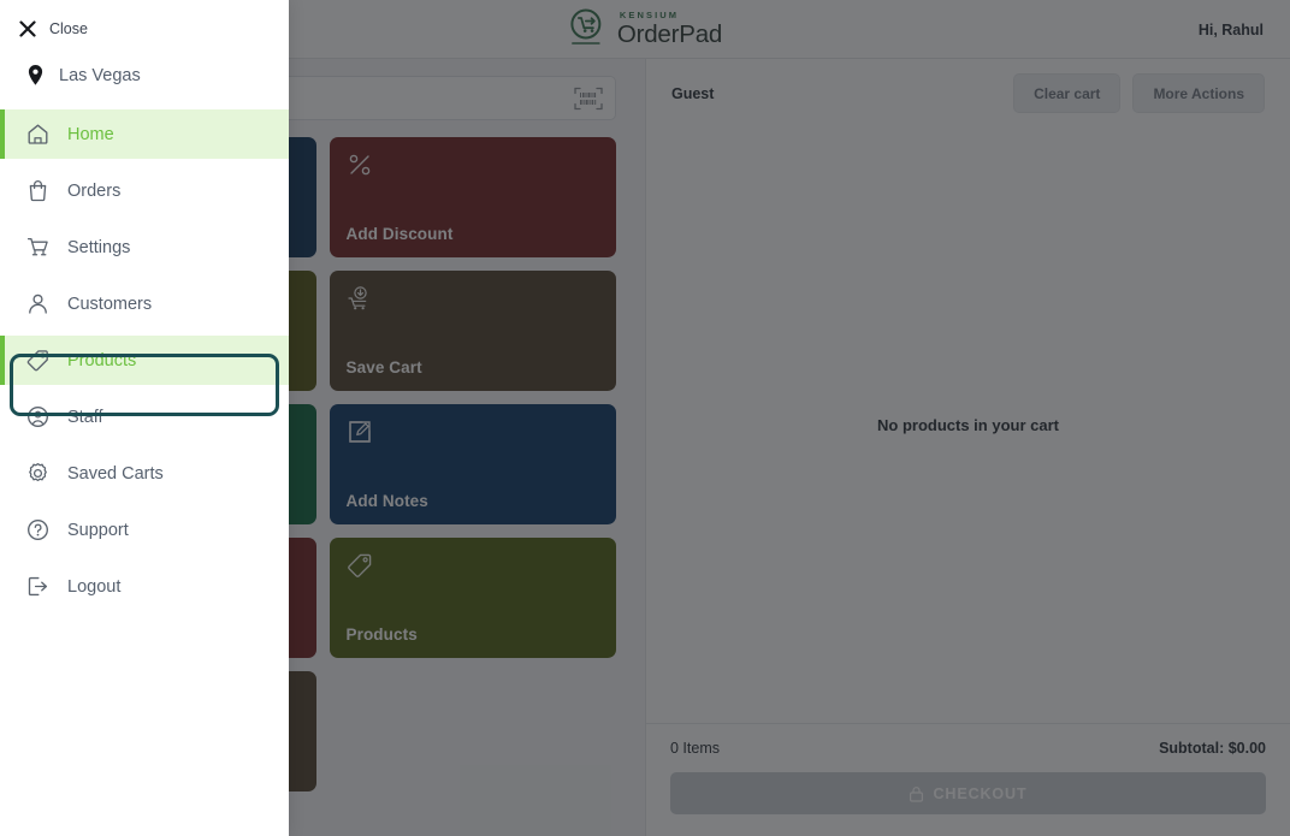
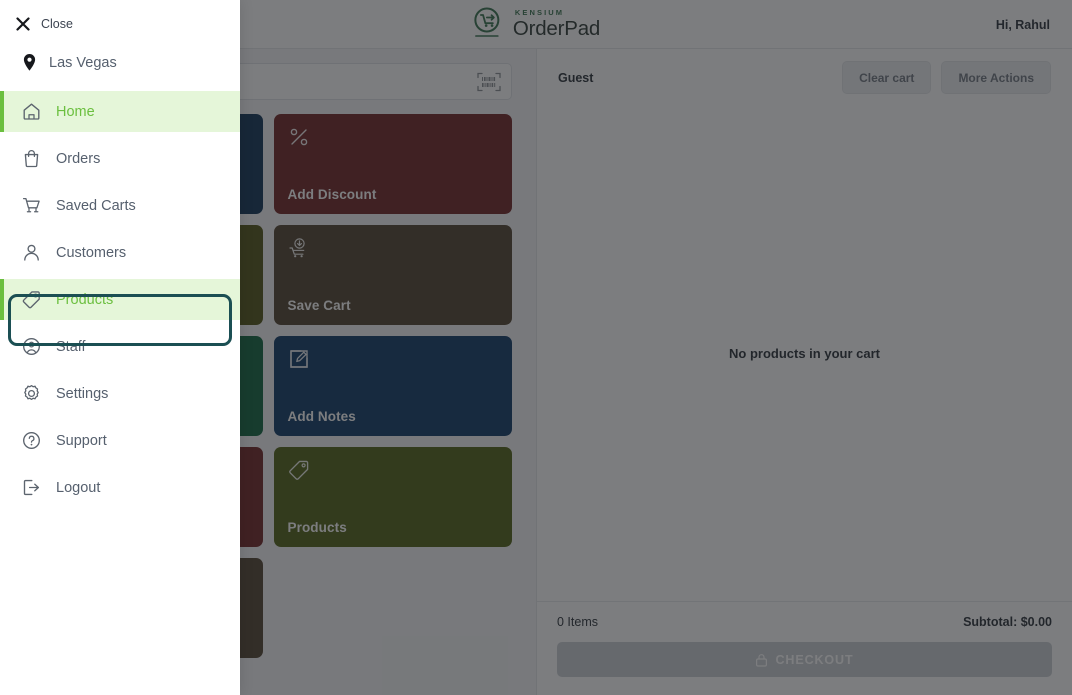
  KENSIUM
  OrderPad
  Hi, Rahul
  Add Discount
  Save Cart
  Add Notes
  Products
  Guest
  Clear cart
  More Actions
  No products in your cart
  0 Items
  Subtotal: $0.00
  Close
  Las Vegas
  Home
  Orders
- Settings
+ Saved Carts
  Customers
  Products
  Staff
- Saved Carts
+ Settings
  Support
  Logout
